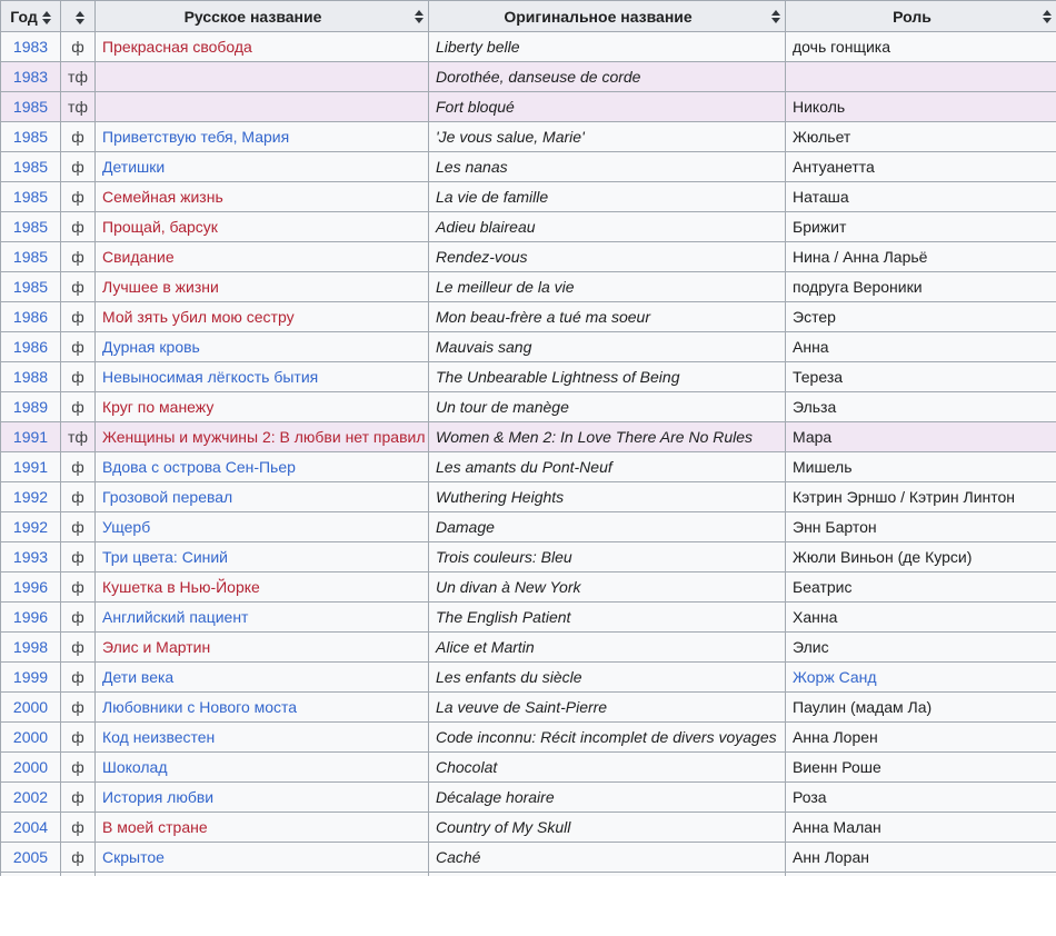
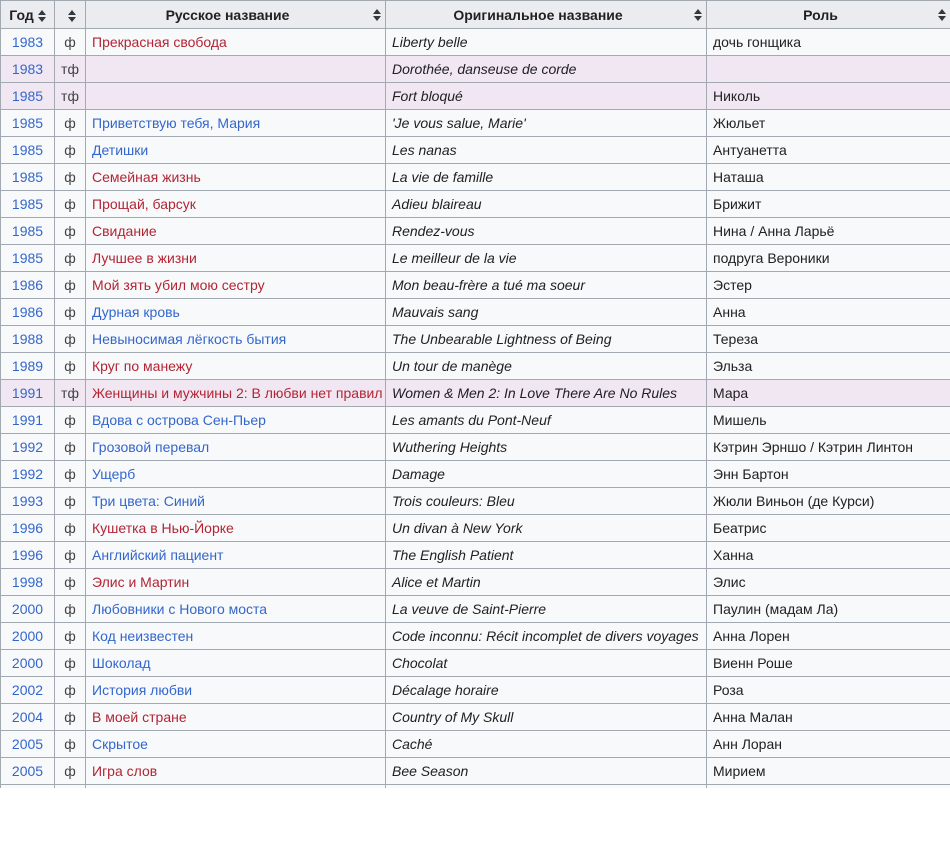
  Год		Русское название	Оригинальное название	Роль
  1983	ф	Прекрасная свобода	Liberty belle	дочь гонщика
  1983	тф		Dorothée, danseuse de corde
  1985	тф		Fort bloqué	Николь
  1985	ф	Приветствую тебя, Мария	'Je vous salue, Marie'	Жюльет
  1985	ф	Детишки	Les nanas	Антуанетта
  1985	ф	Семейная жизнь	La vie de famille	Наташа
  1985	ф	Прощай, барсук	Adieu blaireau	Брижит
  1985	ф	Свидание	Rendez-vous	Нина / Анна Ларьё
  1985	ф	Лучшее в жизни	Le meilleur de la vie	подруга Вероники
  1986	ф	Мой зять убил мою сестру	Mon beau-frère a tué ma soeur	Эстер
  1986	ф	Дурная кровь	Mauvais sang	Анна
  1988	ф	Невыносимая лёгкость бытия	The Unbearable Lightness of Being	Тереза
  1989	ф	Круг по манежу	Un tour de manège	Эльза
  1991	тф	Женщины и мужчины 2: В любви нет правил	Women & Men 2: In Love There Are No Rules	Мара
  1991	ф	Вдова с острова Сен-Пьер	Les amants du Pont-Neuf	Мишель
  1992	ф	Грозовой перевал	Wuthering Heights	Кэтрин Эрншо / Кэтрин Линтон
  1992	ф	Ущерб	Damage	Энн Бартон
  1993	ф	Три цвета: Синий	Trois couleurs: Bleu	Жюли Виньон (де Курси)
  1996	ф	Кушетка в Нью-Йорке	Un divan à New York	Беатрис
  1996	ф	Английский пациент	The English Patient	Ханна
  1998	ф	Элис и Мартин	Alice et Martin	Элис
- 1999	ф	Дети века	Les enfants du siècle	Жорж Санд
  2000	ф	Любовники с Нового моста	La veuve de Saint-Pierre	Паулин (мадам Ла)
  2000	ф	Код неизвестен	Code inconnu: Récit incomplet de divers voyages	Анна Лорен
  2000	ф	Шоколад	Chocolat	Виенн Роше
  2002	ф	История любви	Décalage horaire	Роза
  2004	ф	В моей стране	Country of My Skull	Анна Малан
  2005	ф	Скрытое	Caché	Анн Лоран
+ 2005	ф	Игра слов	Bee Season	Мирием
